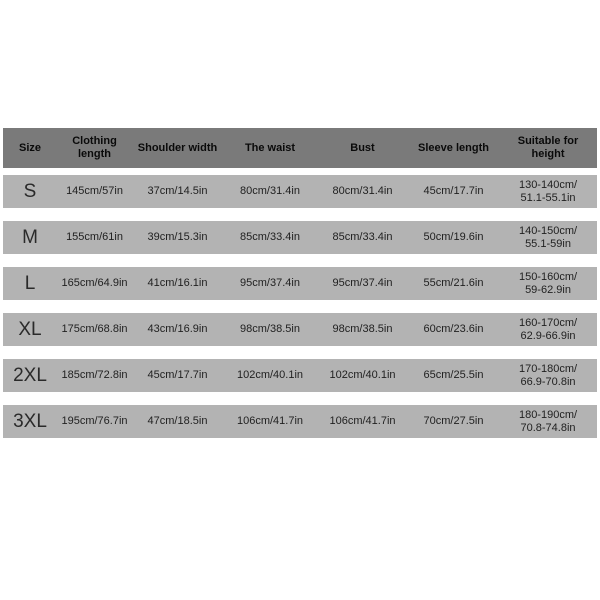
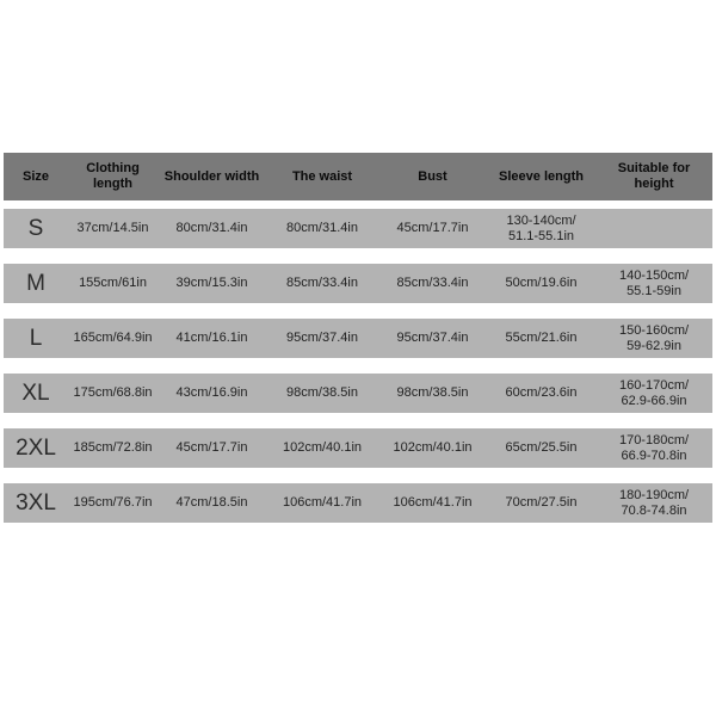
  Size
  Clothing length
  Shoulder width
  The waist
  Bust
  Sleeve length
  Suitable for height
  S
- 145cm/57in
  37cm/14.5in
  80cm/31.4in
  80cm/31.4in
  45cm/17.7in
  130-140cm/
  51.1-55.1in
  M
  155cm/61in
  39cm/15.3in
  85cm/33.4in
  85cm/33.4in
  50cm/19.6in
  140-150cm/
  55.1-59in
  L
  165cm/64.9in
  41cm/16.1in
  95cm/37.4in
  95cm/37.4in
  55cm/21.6in
  150-160cm/
  59-62.9in
  XL
  175cm/68.8in
  43cm/16.9in
  98cm/38.5in
  98cm/38.5in
  60cm/23.6in
  160-170cm/
  62.9-66.9in
  2XL
  185cm/72.8in
  45cm/17.7in
  102cm/40.1in
  102cm/40.1in
  65cm/25.5in
  170-180cm/
  66.9-70.8in
  3XL
  195cm/76.7in
  47cm/18.5in
  106cm/41.7in
  106cm/41.7in
  70cm/27.5in
  180-190cm/
  70.8-74.8in
